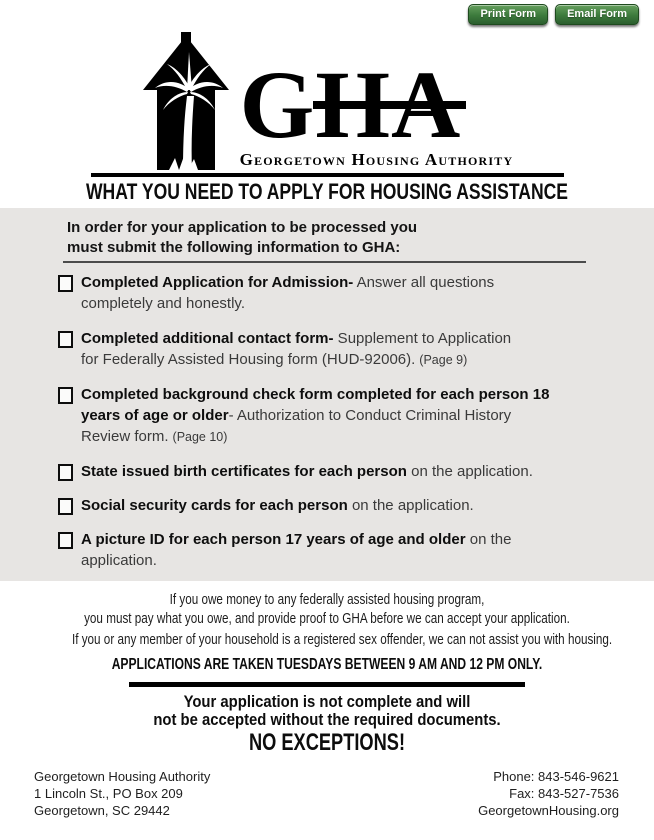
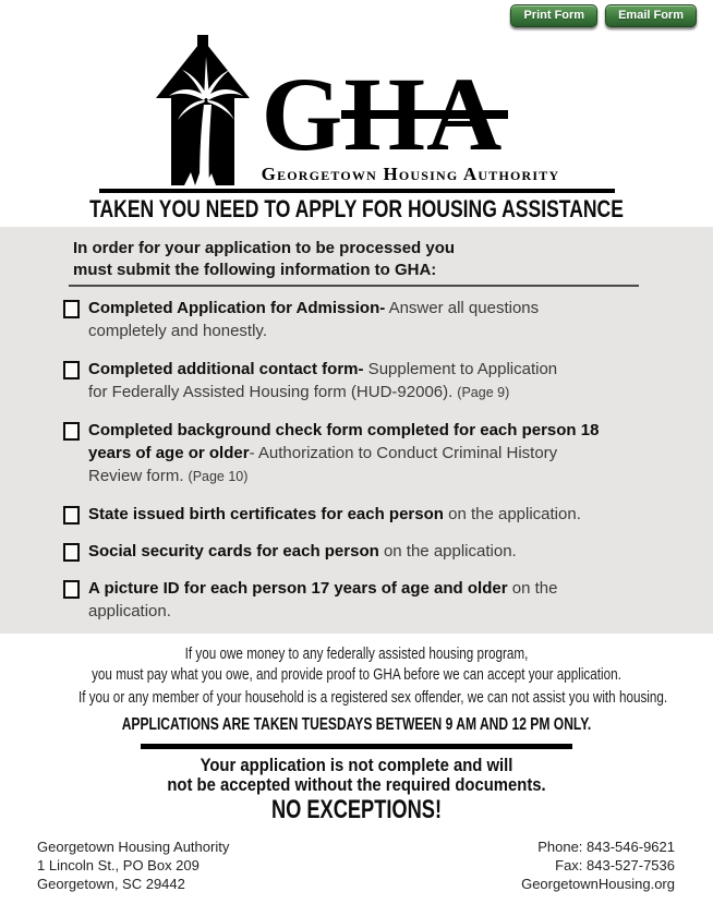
  Print Form
  Email Form
  Georgetown Housing Authority
- WHAT YOU NEED TO APPLY FOR HOUSING ASSISTANCE
+ TAKEN YOU NEED TO APPLY FOR HOUSING ASSISTANCE
  In order for your application to be processed you
  must submit the following information to GHA:
  Completed Application for Admission- Answer all questions
  completely and honestly.
  Completed additional contact form- Supplement to Application
  for Federally Assisted Housing form (HUD-92006). (Page 9)
  Completed background check form completed for each person 18
  years of age or older- Authorization to Conduct Criminal History
  Review form. (Page 10)
  State issued birth certificates for each person on the application.
  Social security cards for each person on the application.
  A picture ID for each person 17 years of age and older on the
  application.
  If you owe money to any federally assisted housing program,
  you must pay what you owe, and provide proof to GHA before we can accept your application.
  If you or any member of your household is a registered sex offender, we can not assist you with housing.
  APPLICATIONS ARE TAKEN TUESDAYS BETWEEN 9 AM AND 12 PM ONLY.
  Your application is not complete and will
  not be accepted without the required documents.
  NO EXCEPTIONS!
  Georgetown Housing Authority
  1 Lincoln St., PO Box 209
  Georgetown, SC 29442
  Phone: 843-546-9621
  Fax: 843-527-7536
  GeorgetownHousing.org
